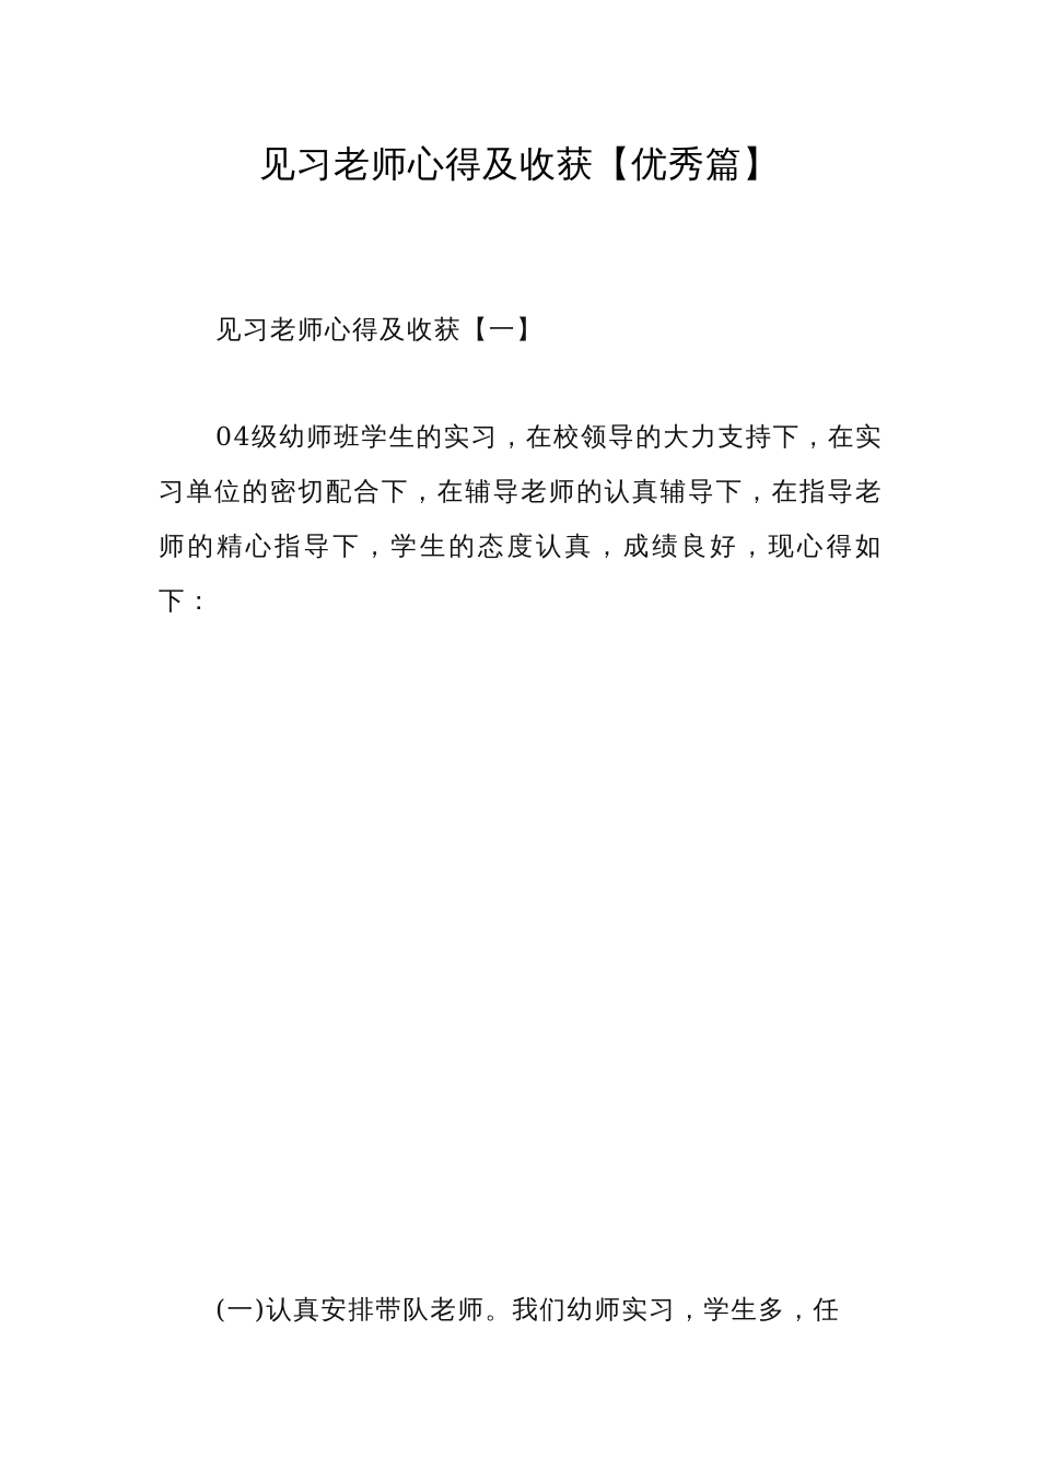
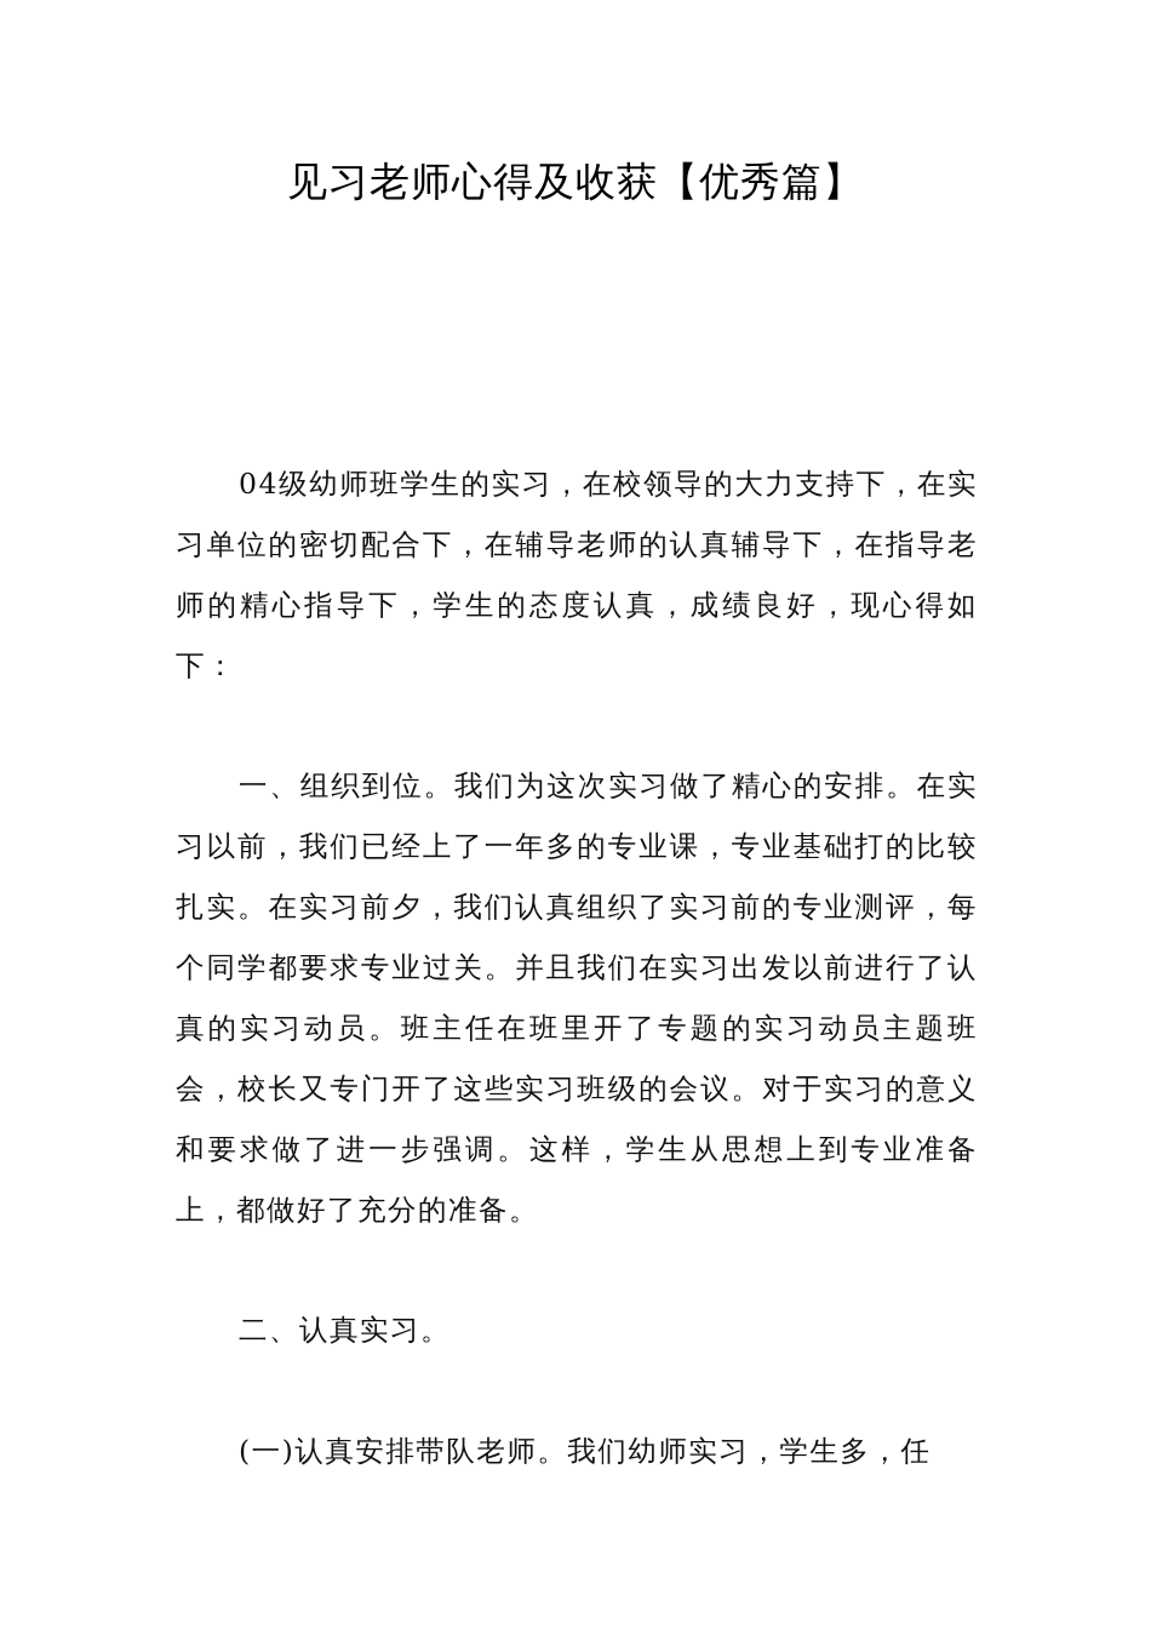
  见习老师心得及收获【优秀篇】
- 见习老师心得及收获【一】
  04级幼师班学生的实习，在校领导的大力支持下，在实习单位的密切配合下，在辅导老师的认真辅导下，在指导老师的精心指导下，学生的态度认真，成绩良好，现心得如下：
+ 一、组织到位。我们为这次实习做了精心的安排。在实习以前，我们已经上了一年多的专业课，专业基础打的比较扎实。在实习前夕，我们认真组织了实习前的专业测评，每个同学都要求专业过关。并且我们在实习出发以前进行了认真的实习动员。班主任在班里开了专题的实习动员主题班会，校长又专门开了这些实习班级的会议。对于实习的意义和要求做了进一步强调。这样，学生从思想上到专业准备上，都做好了充分的准备。
+ 二、认真实习。
  (一)认真安排带队老师。我们幼师实习，学生多，任
